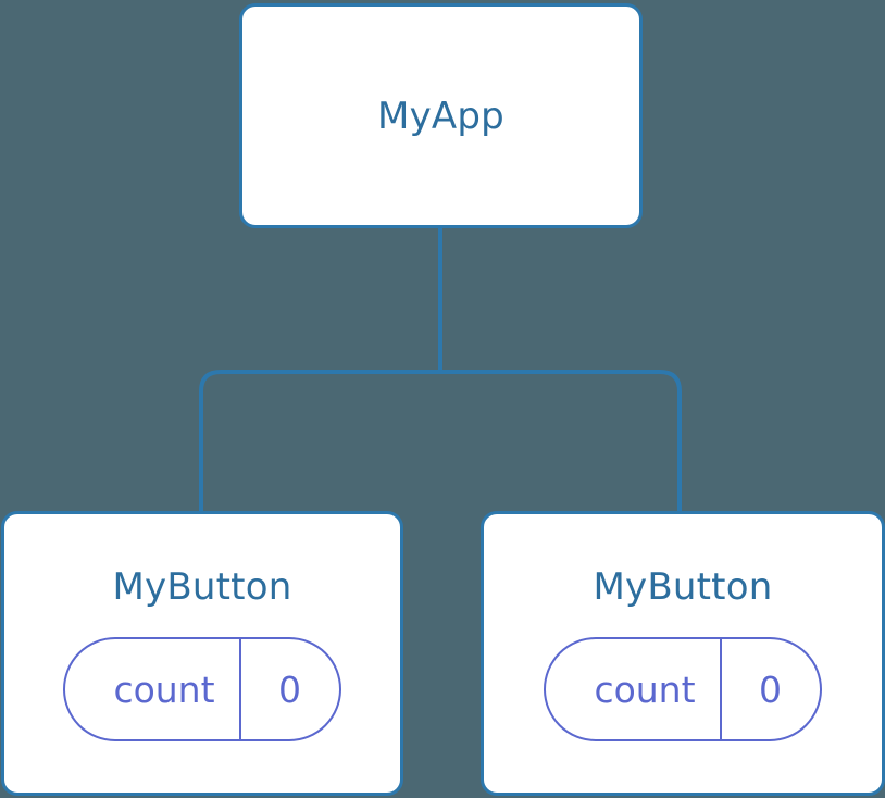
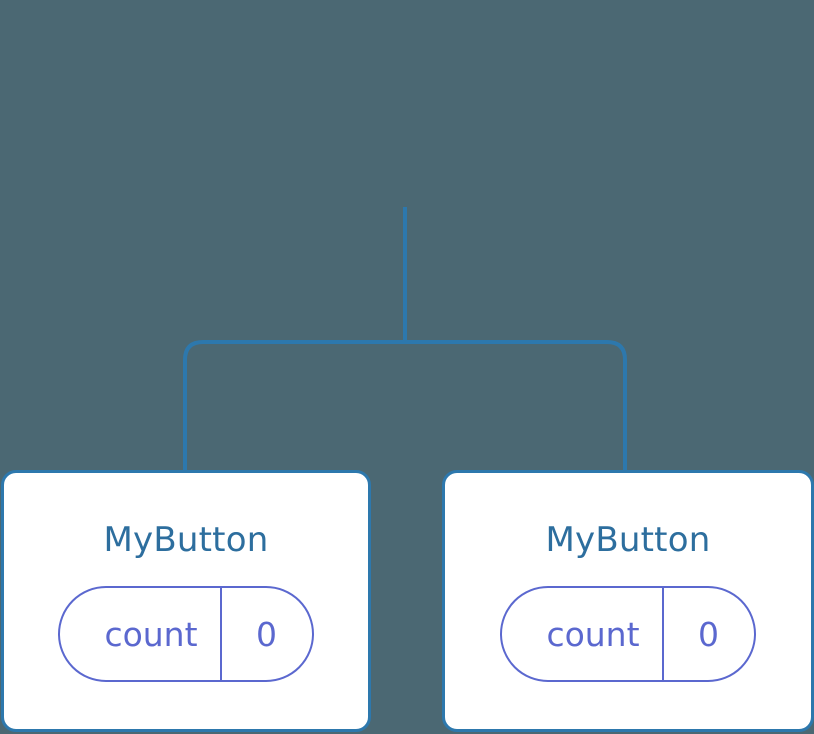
- MyApp
  MyButton
  count
  0
  MyButton
  count
  0
